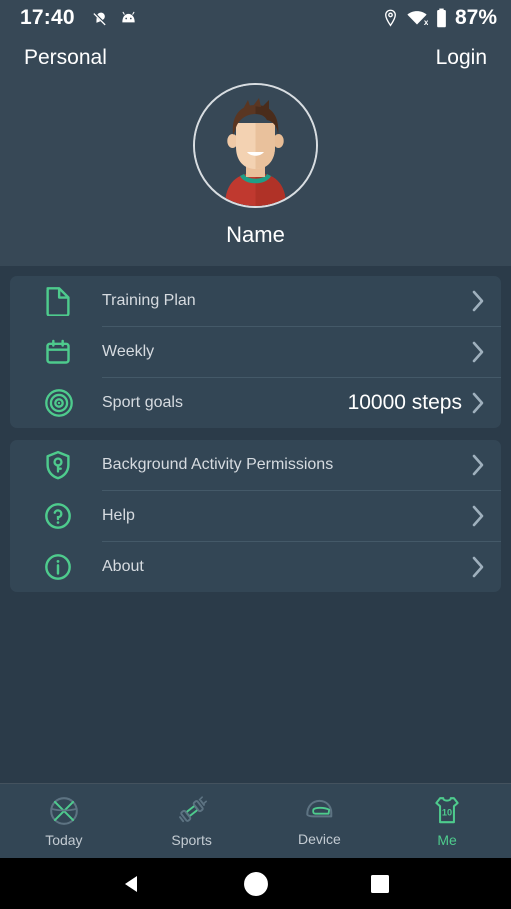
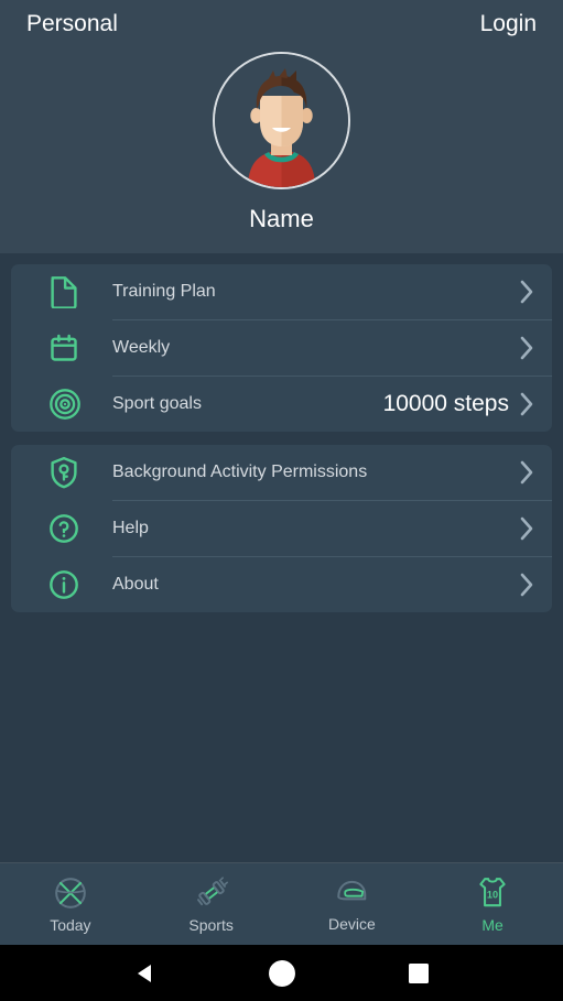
- 17:40
- x
- 87%
  Personal
  Login
  Name
  Training Plan
  Weekly
  Sport goals
  10000 steps
  Background Activity Permissions
  Help
  About
  Today
  Sports
  Device
  10
  Me
